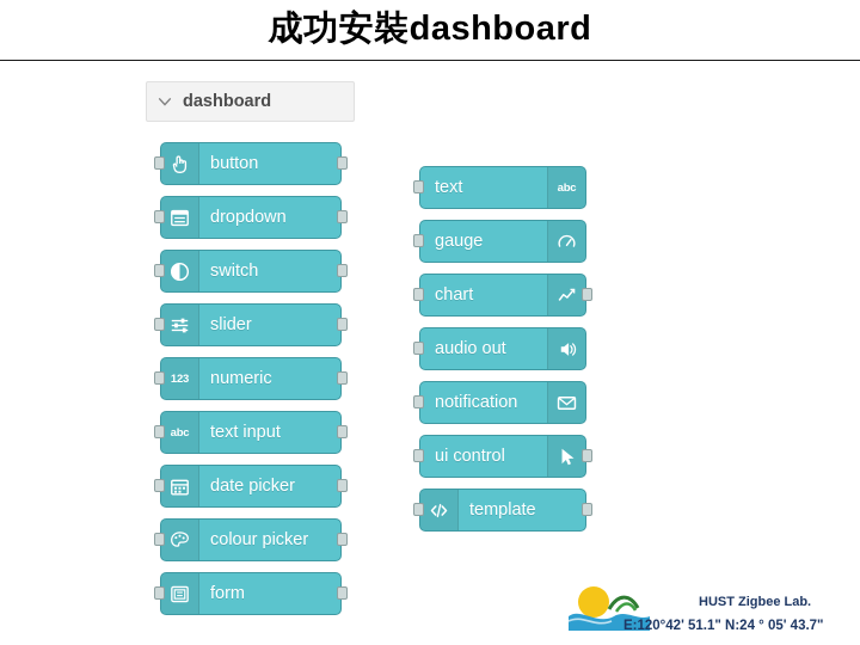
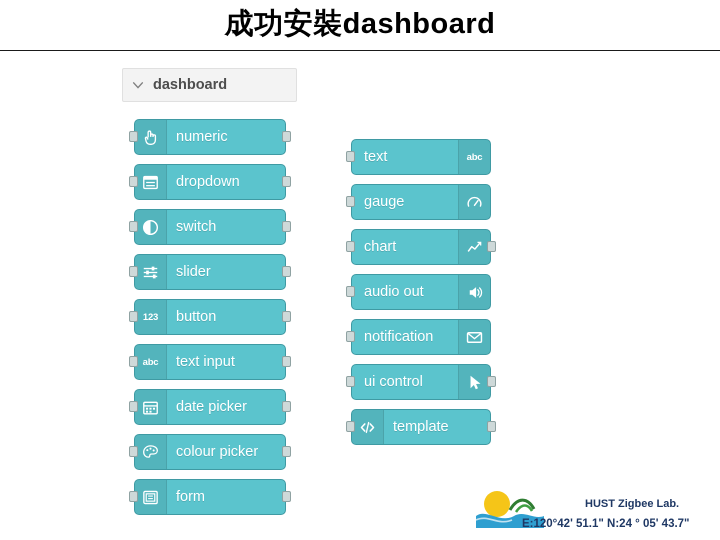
  成功安裝dashboard
  dashboard
- button
+ numeric
  dropdown
  switch
  slider
  123
- numeric
+ button
  abc
  text input
  date picker
  colour picker
  form
  text
  abc
  gauge
  chart
  audio out
  notification
  ui control
  template
  HUST Zigbee Lab.
  E:120°42' 51.1" N:24 ° 05' 43.7"
